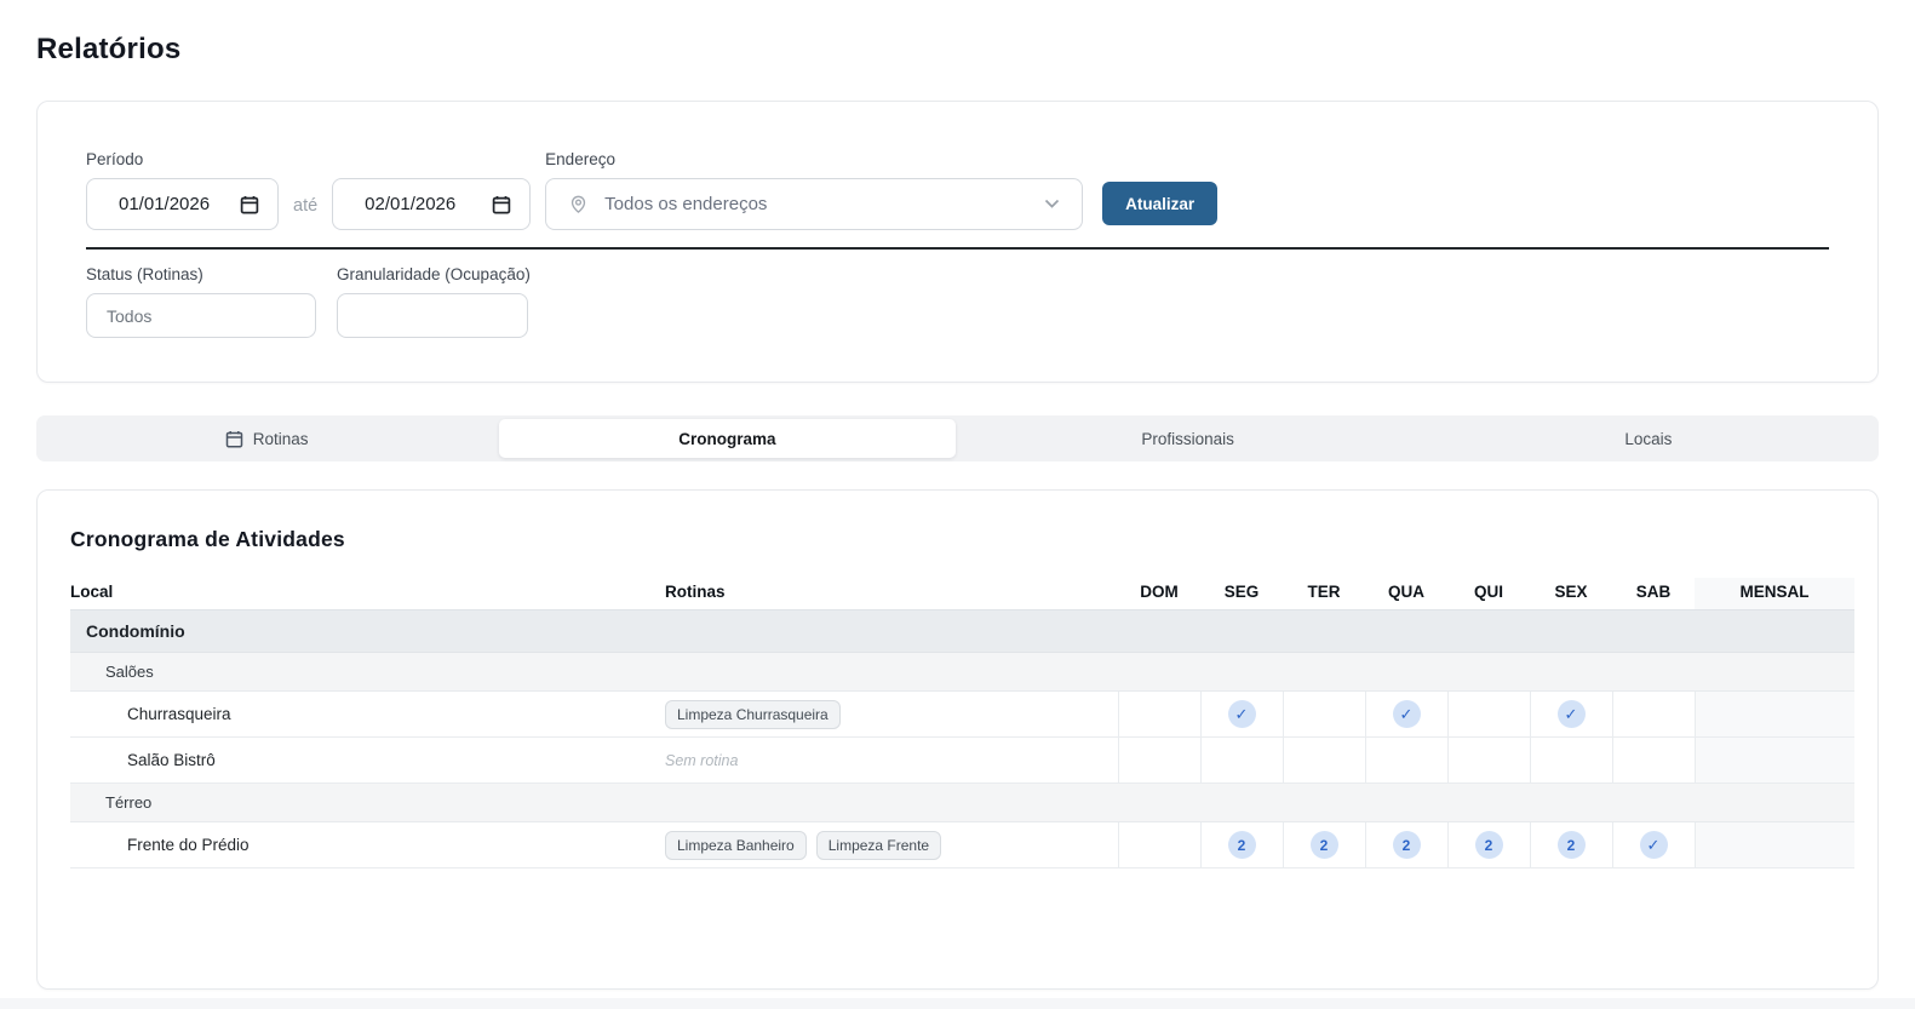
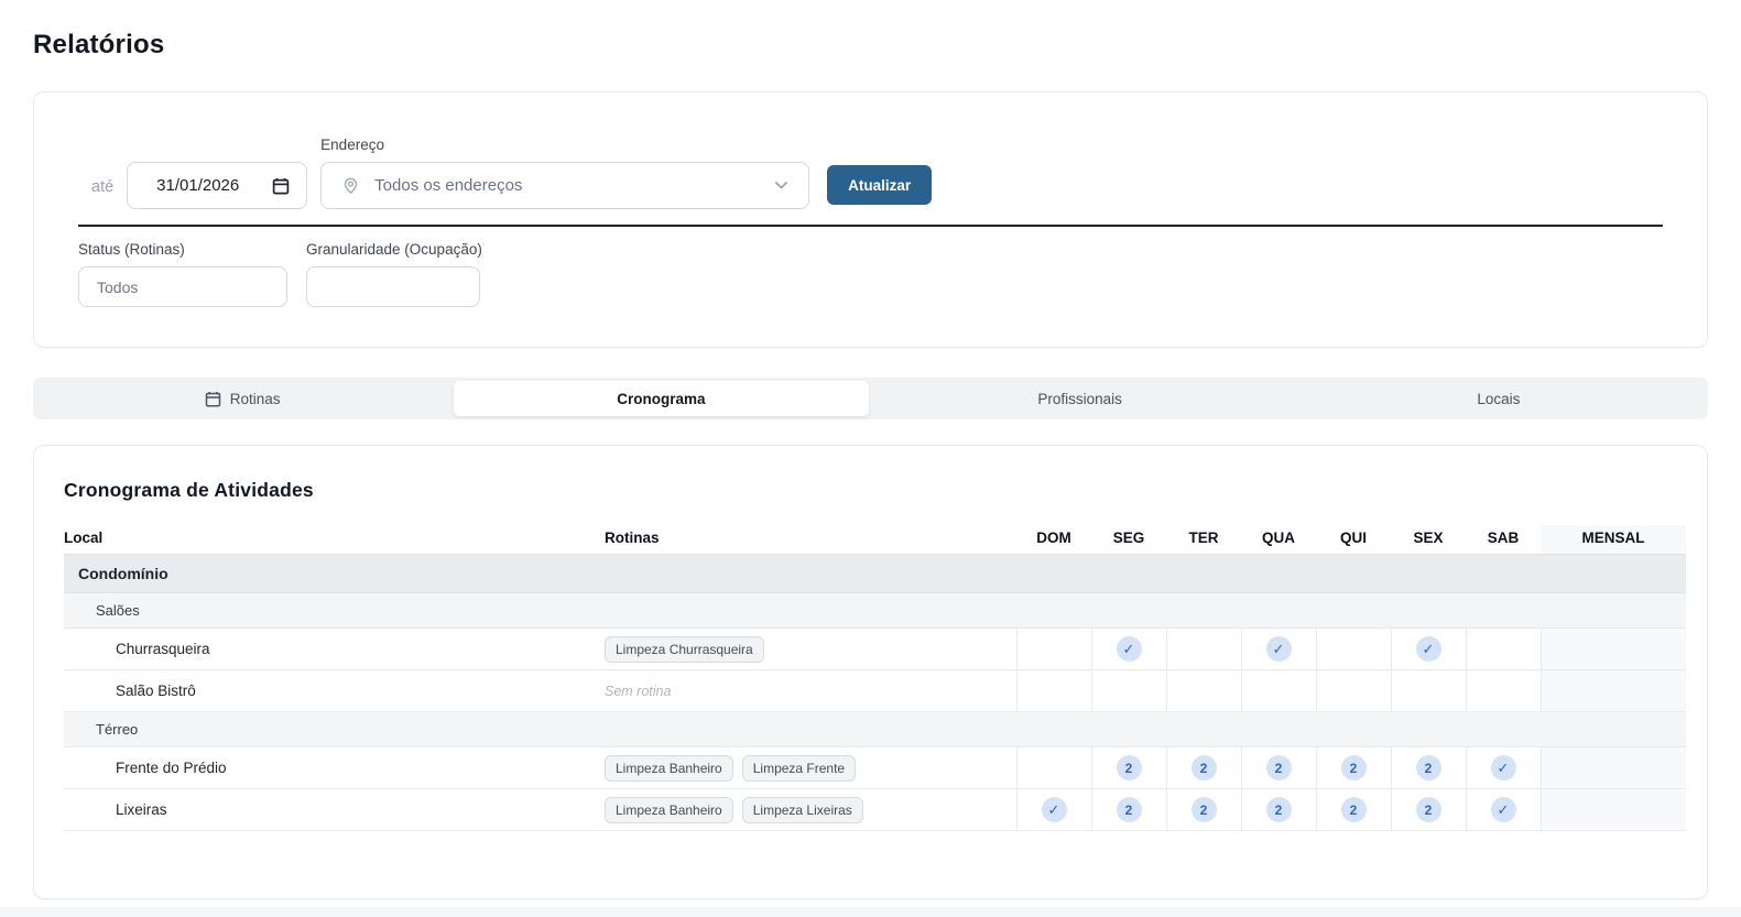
  Relatórios
- Período
- 01/01/2026
  até
- 02/01/2026
+ 31/01/2026
  Endereço
  Todos os endereços
  Atualizar
  Status (Rotinas)
  Todos
  Granularidade (Ocupação)
  Rotinas
  Cronograma
  Profissionais
  Locais
  Cronograma de Atividades
  Local	Rotinas	DOM	SEG	TER	QUA	QUI	SEX	SAB	MENSAL
  Condomínio
  Salões
  Churrasqueira	Limpeza Churrasqueira		✓		✓		✓
  Salão Bistrô	Sem rotina
  Térreo
  Frente do Prédio	Limpeza Banheiro Limpeza Frente		2	2	2	2	2	✓
+ Lixeiras	Limpeza Banheiro Limpeza Lixeiras	✓	2	2	2	2	2	✓
